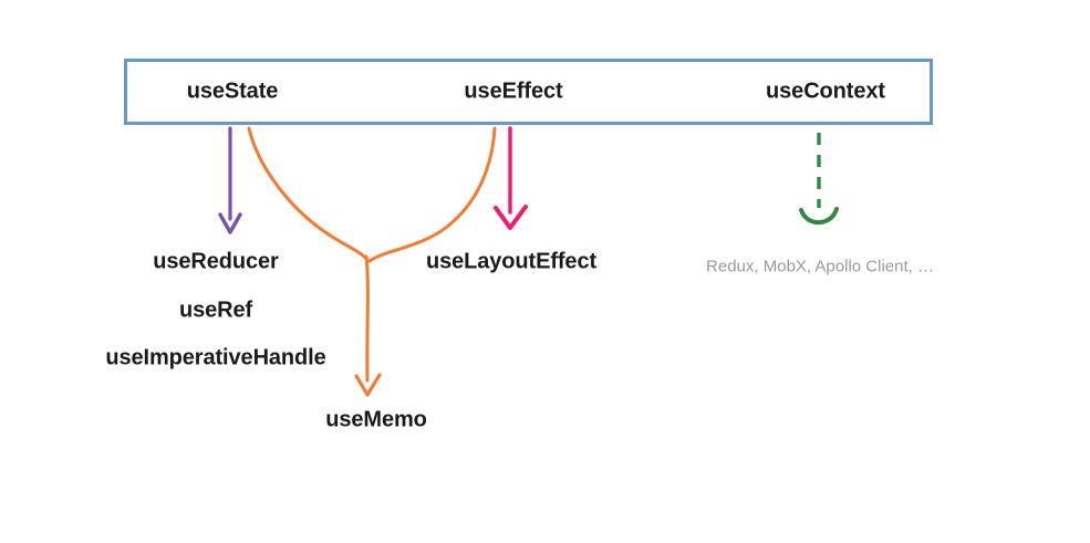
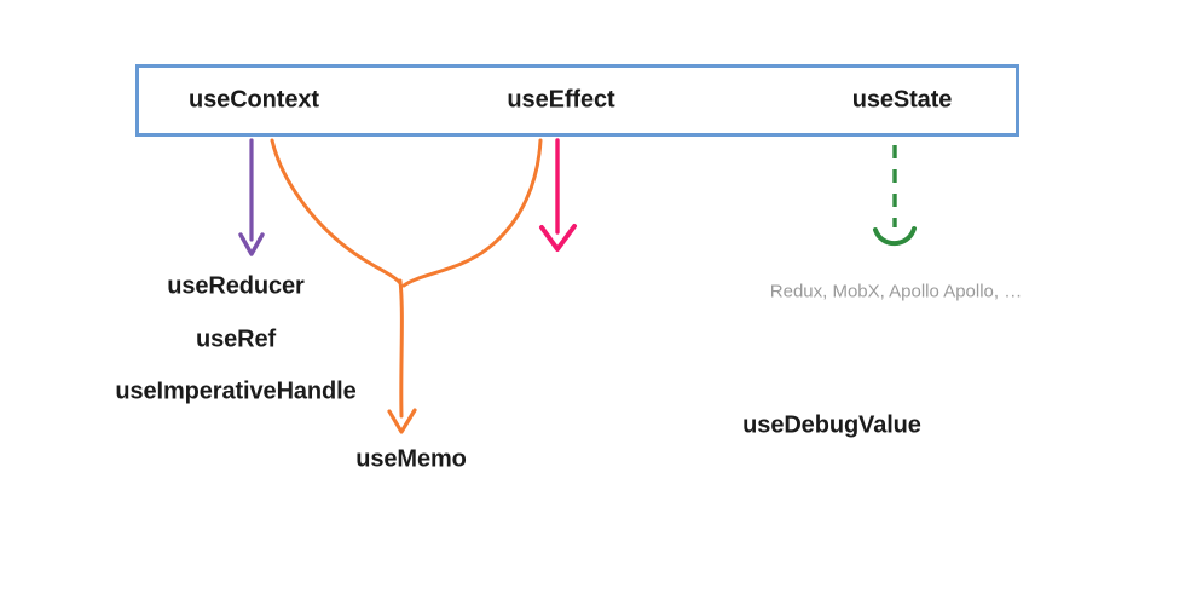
- useState
+ useContext
  useEffect
- useContext
+ useState
  useReducer
  useRef
  useImperativeHandle
- useLayoutEffect
- Redux, MobX, Apollo Client, …
+ Redux, MobX, Apollo Apollo, …
  useMemo
+ useDebugValue
